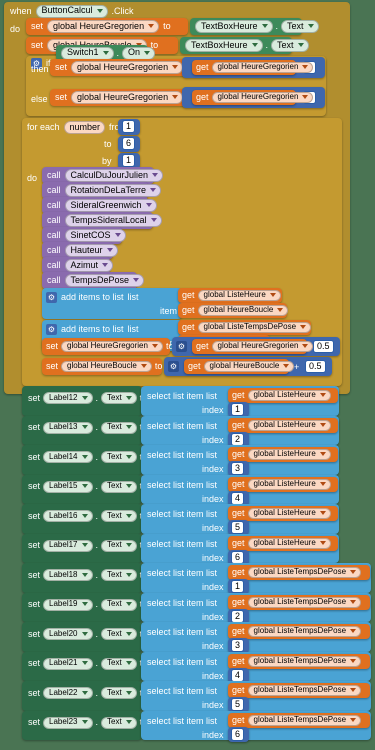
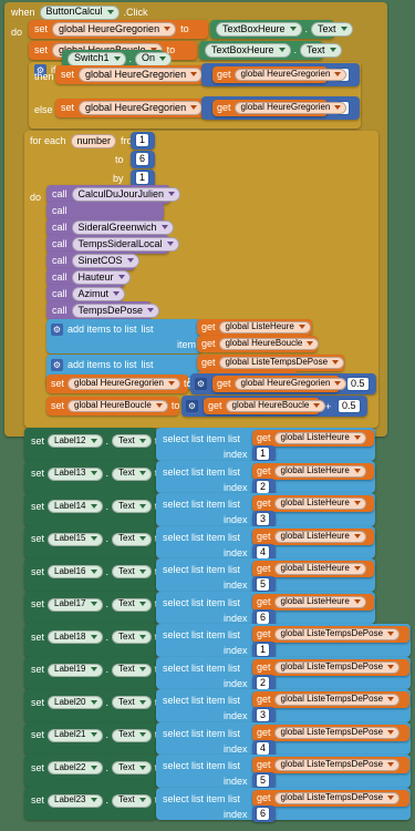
  when
  ButtonCalcul
  .Click
  do
  set
  global HeureGregorien
  to
  TextBoxHeure
  .
  Text
  set
  to
  TextBoxHeure
  .
  Text
  ⚙
  Switch1
  .
  On
  then
  set
  global HeureGregorien
  get
  global HeureGregorien
  else
  set
  global HeureGregorien
  get
  global HeureGregorien
  for each
  number
  1
  to
  6
  by
  1
  do
  call
  CalculDuJourJulien
  call
- RotationDeLaTerre
  call
  SideralGreenwich
  call
  TempsSideralLocal
  call
  SinetCOS
  call
  Hauteur
  call
  Azimut
  call
  TempsDePose
  ⚙
  add items to list
  list
  item
  get
  global ListeHeure
  get
  global HeureBoucle
  ⚙
  add items to list
  list
  get
  global ListeTempsDePose
  set
  global HeureGregorien
  to
  ⚙
  0.5
  get
  global HeureGregorien
  set
  global HeureBoucle
  to
  ⚙
  +
  0.5
  get
  global HeureBoucle
  set
  Label12
  .
  Text
  select list item list
  index
  get
  global ListeHeure
  1
  set
  Label13
  .
  Text
  select list item list
  index
  get
  global ListeHeure
  2
  set
  Label14
  .
  Text
  select list item list
  index
  get
  global ListeHeure
  3
  set
  Label15
  .
  Text
  select list item list
  index
  get
  global ListeHeure
  4
  set
  Label16
  .
  Text
  select list item list
  index
  get
  global ListeHeure
  5
  set
  Label17
  .
  Text
  select list item list
  index
  get
  global ListeHeure
  6
  set
  Label18
  .
  Text
  select list item list
  index
  get
  global ListeTempsDePose
  1
  set
  Label19
  .
  Text
  select list item list
  index
  get
  global ListeTempsDePose
  2
  set
  Label20
  .
  Text
  select list item list
  index
  get
  global ListeTempsDePose
  3
  set
  Label21
  .
  Text
  select list item list
  index
  get
  global ListeTempsDePose
  4
  set
  Label22
  .
  Text
  select list item list
  index
  get
  global ListeTempsDePose
  5
  set
  Label23
  .
  Text
  select list item list
  index
  get
  global ListeTempsDePose
  6
